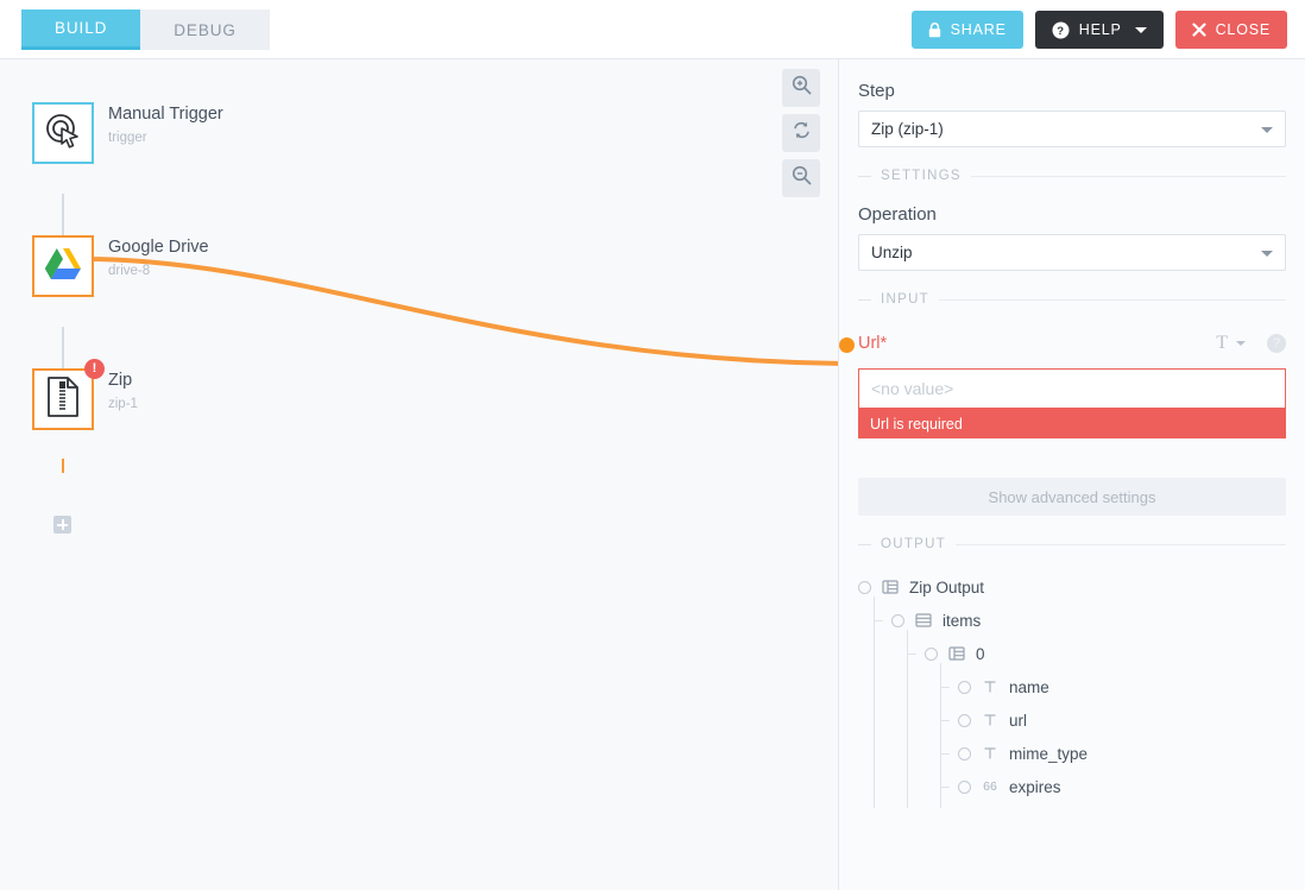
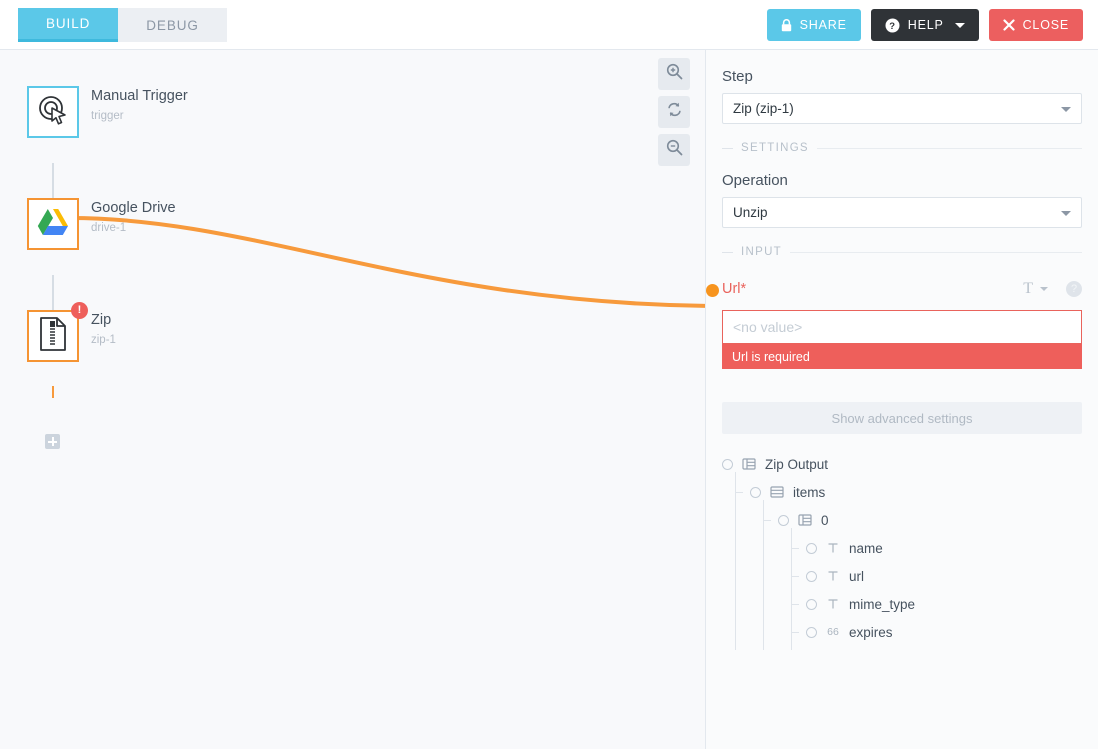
  BUILD
  DEBUG
  SHARE
  ?
  HELP
  CLOSE
  Manual Trigger
  trigger
  Google Drive
- drive-8
+ drive-1
  !
  Zip
  zip-1
  Step
  Zip (zip-1)
  SETTINGS
  Operation
  Unzip
  INPUT
  Url*
  T
  <no value>
  Url is required
  Show advanced settings
- OUTPUT
  Zip Output
  items
  0
  name
  url
  mime_type
  66
  expires
